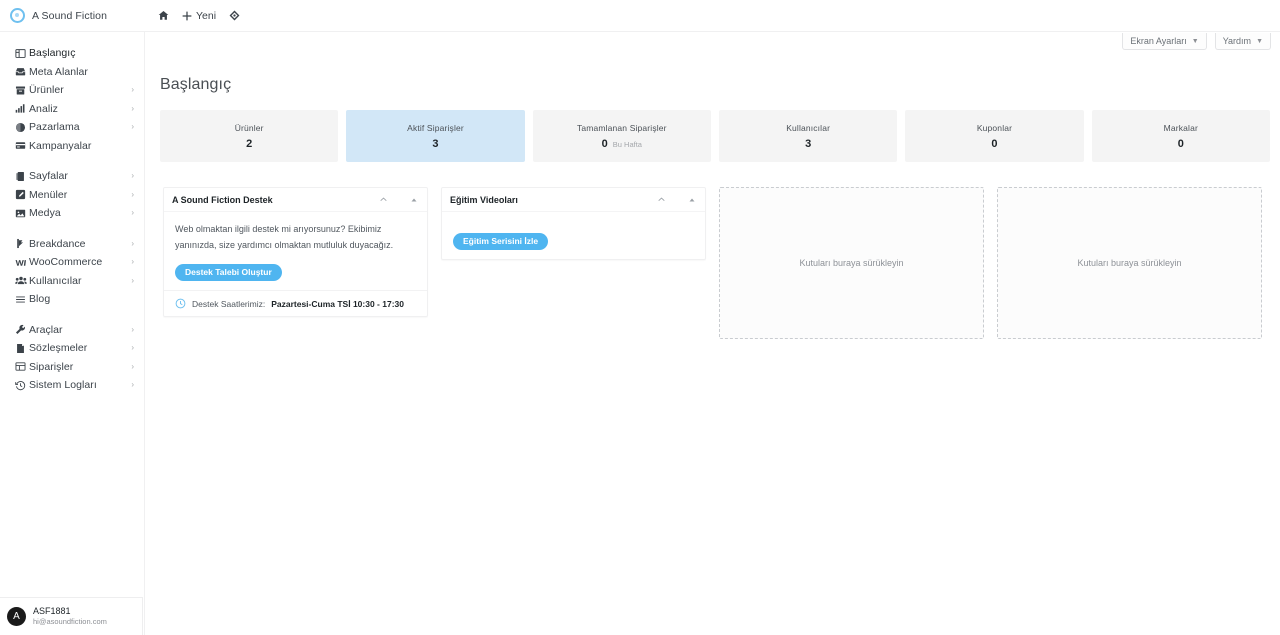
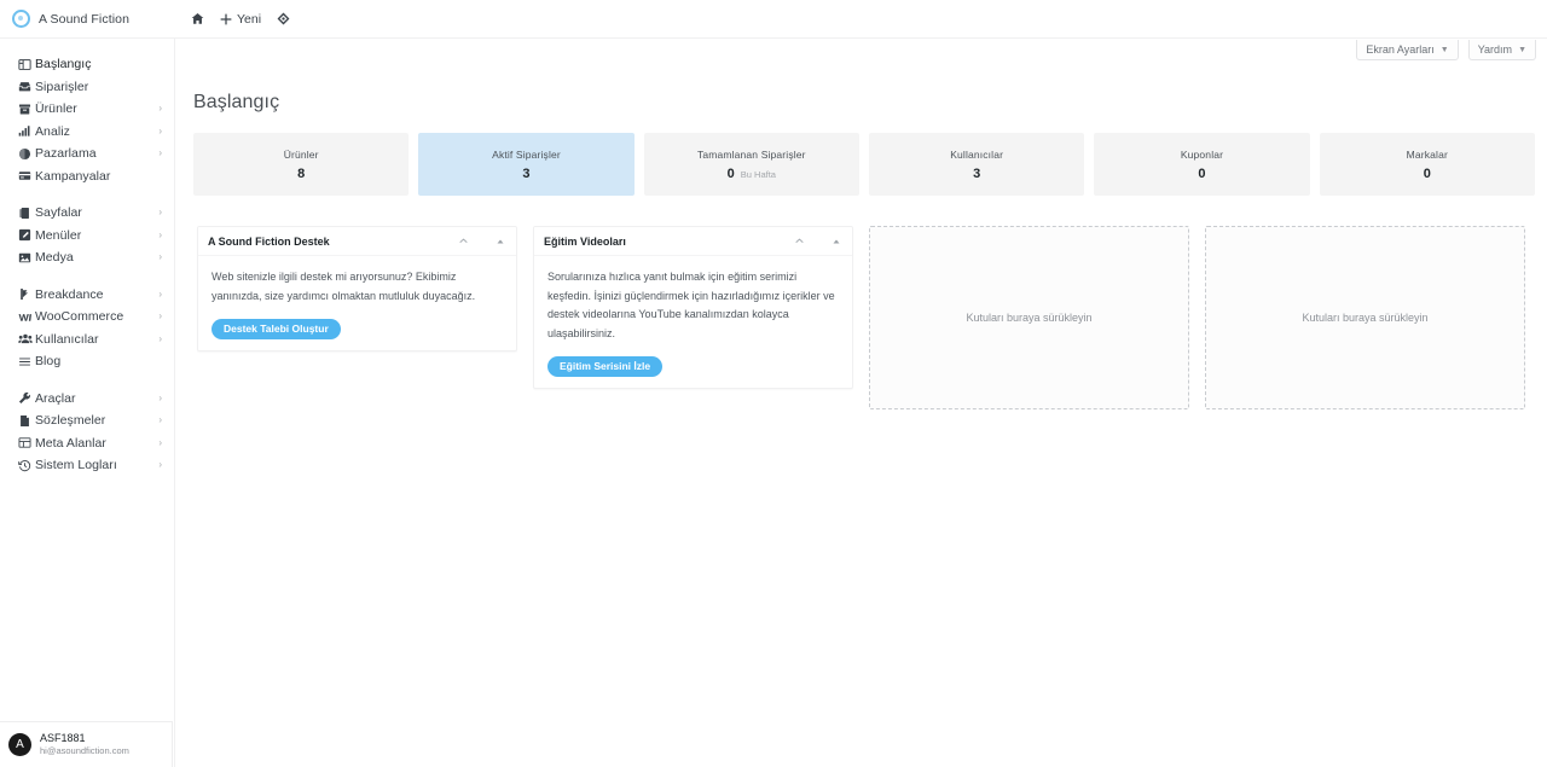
  A Sound Fiction
  Yeni
  Başlangıç
- Meta Alanlar
+ Siparişler
  Ürünler
  ›
  Analiz
  ›
  Pazarlama
  ›
  Kampanyalar
  Sayfalar
  ›
  Menüler
  ›
  Medya
  ›
  Breakdance
  ›
  WooCommerce
  ›
  Kullanıcılar
  ›
  Blog
  Araçlar
  ›
  Sözleşmeler
  ›
- Siparişler
+ Meta Alanlar
  ›
  Sistem Logları
  ›
  A
  ASF1881
  hi@asoundfiction.com
  Ekran Ayarları
  Yardım
  Başlangıç
  Ürünler
- 2
+ 8
  Aktif Siparişler
  3
  Tamamlanan Siparişler
  0
  Bu Hafta
  Kullanıcılar
  3
  Kuponlar
  0
  Markalar
  0
  A Sound Fiction Destek
- Web olmaktan ilgili destek mi arıyorsunuz? Ekibimiz yanınızda, size yardımcı olmaktan mutluluk duyacağız.
+ Web sitenizle ilgili destek mi arıyorsunuz? Ekibimiz yanınızda, size yardımcı olmaktan mutluluk duyacağız.
  Destek Talebi Oluştur
- Destek Saatlerimiz:
- Pazartesi-Cuma TSİ 10:30 - 17:30
  Eğitim Videoları
+ Sorularınıza hızlıca yanıt bulmak için eğitim serimizi keşfedin. İşinizi güçlendirmek için hazırladığımız içerikler ve destek videolarına YouTube kanalımızdan kolayca ulaşabilirsiniz.
  Eğitim Serisini İzle
  Kutuları buraya sürükleyin
  Kutuları buraya sürükleyin
